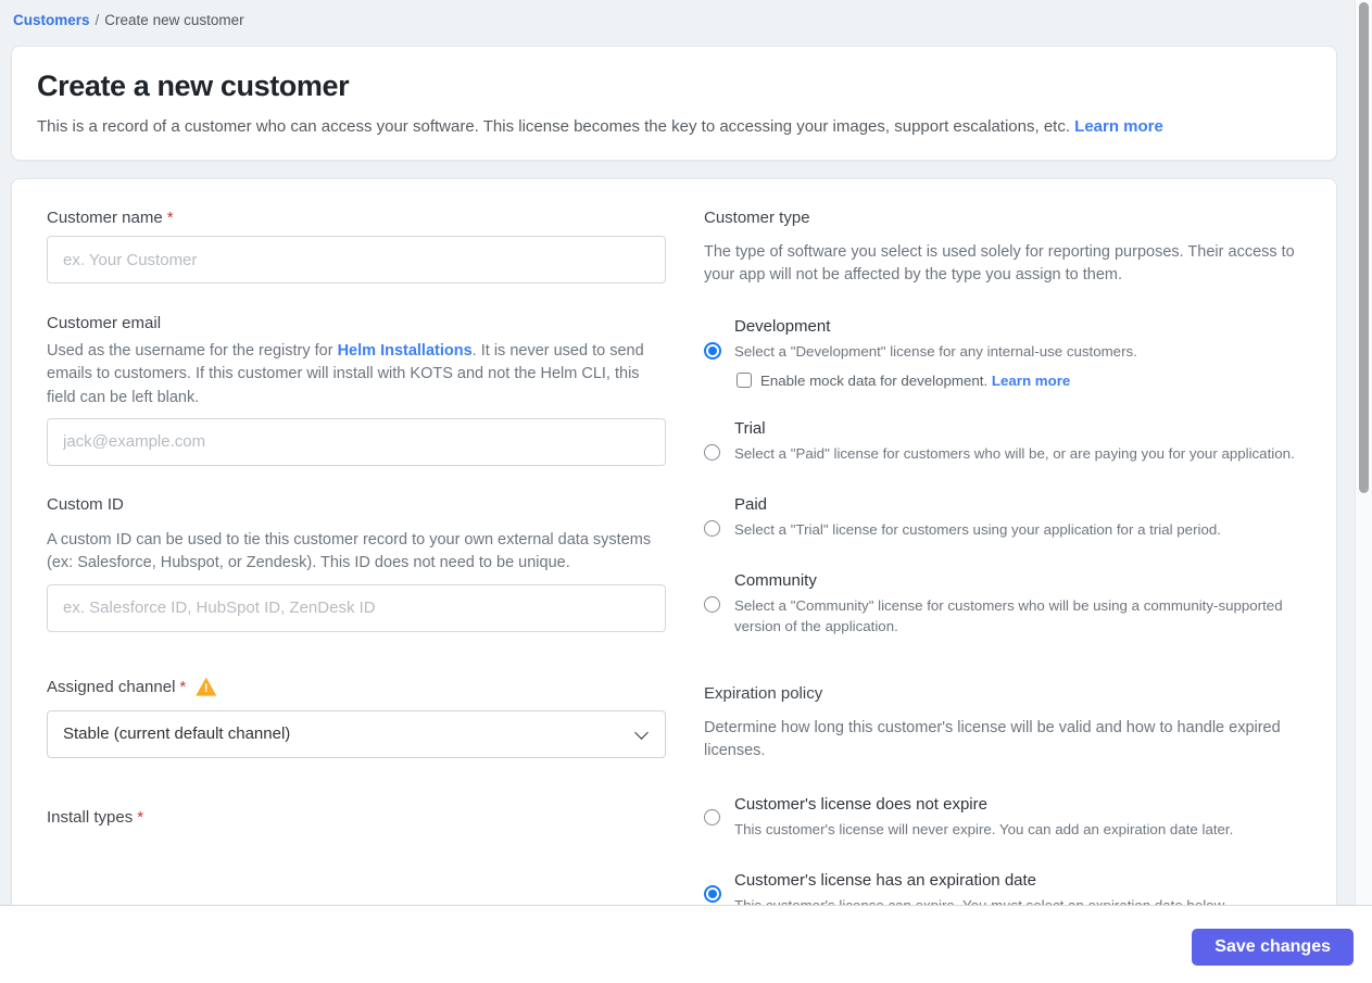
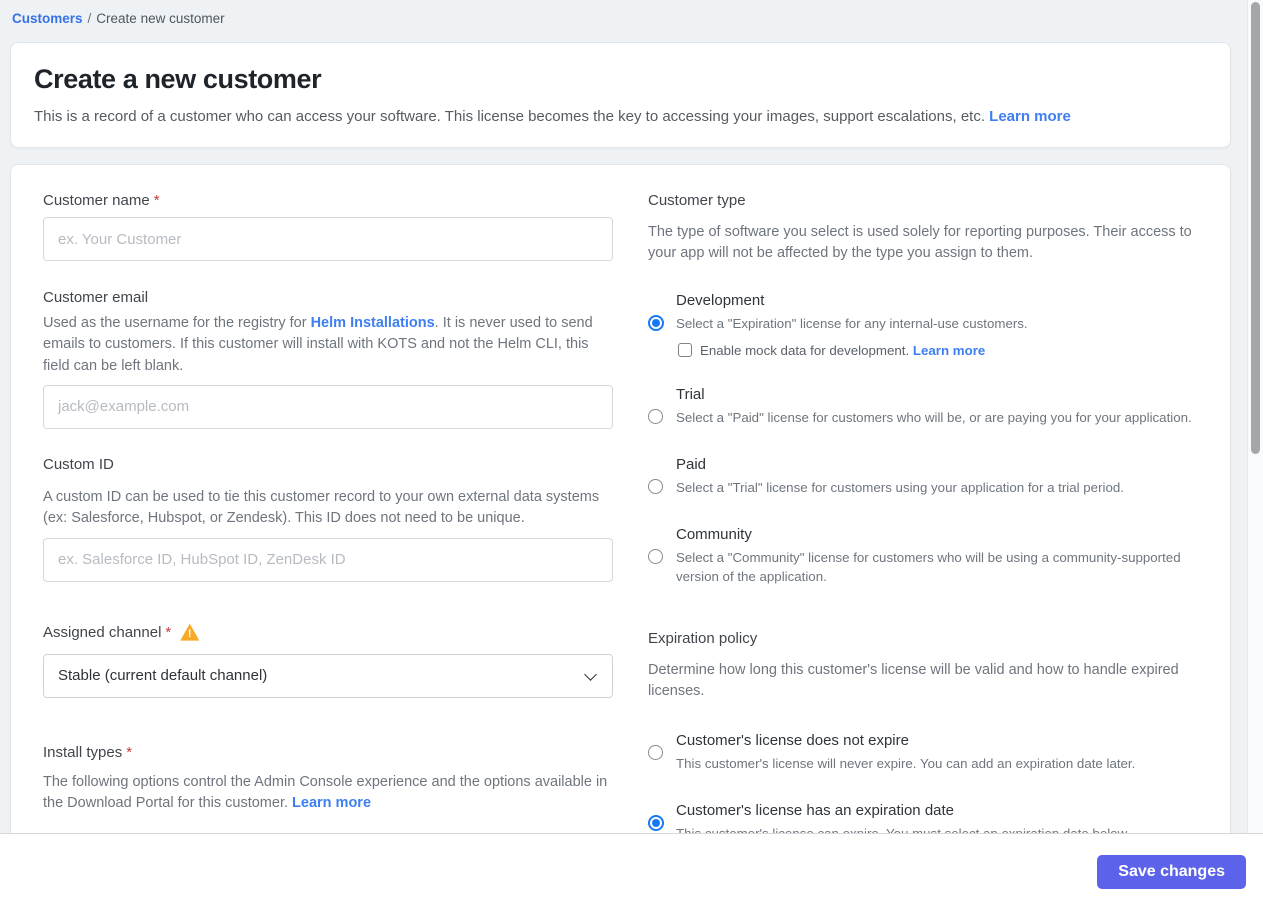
  Customers / Create new customer
  Create a new customer
  This is a record of a customer who can access your software. This license becomes the key to accessing your images, support escalations, etc. Learn more
  Customer name *
  ex. Your Customer
  Customer email
  Used as the username for the registry for Helm Installations. It is never used to send emails to customers. If this customer will install with KOTS and not the Helm CLI, this field can be left blank.
  jack@example.com
  Custom ID
  A custom ID can be used to tie this customer record to your own external data systems (ex: Salesforce, Hubspot, or Zendesk). This ID does not need to be unique.
  ex. Salesforce ID, HubSpot ID, ZenDesk ID
  Assigned channel
  *
  !
  Stable (current default channel)
  Install types *
+ The following options control the Admin Console experience and the options available in the Download Portal for this customer. Learn more
  Customer type
  The type of software you select is used solely for reporting purposes. Their access to your app will not be affected by the type you assign to them.
  Development
- Select a "Development" license for any internal-use customers.
+ Select a "Expiration" license for any internal-use customers.
  Enable mock data for development. Learn more
  Trial
  Select a "Paid" license for customers who will be, or are paying you for your application.
  Paid
  Select a "Trial" license for customers using your application for a trial period.
  Community
  Select a "Community" license for customers who will be using a community-supported version of the application.
  Expiration policy
  Determine how long this customer's license will be valid and how to handle expired licenses.
  Customer's license does not expire
  This customer's license will never expire. You can add an expiration date later.
  Customer's license has an expiration date
  Save changes
